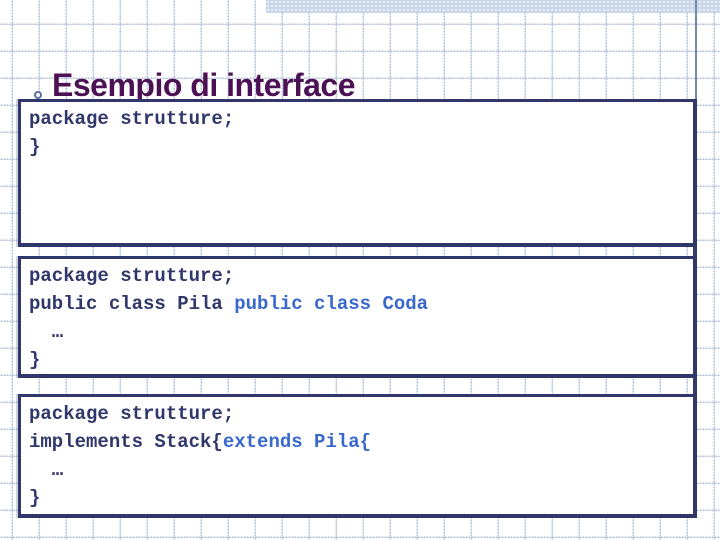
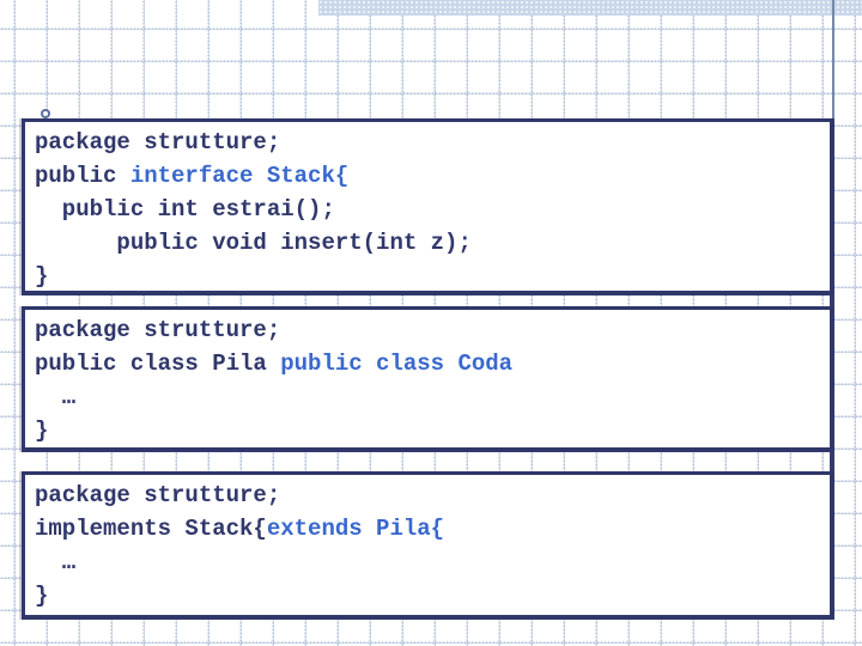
- Esempio di interface
  package strutture;
+ public interface Stack{
+ public int estrai();
+ public void insert(int z);
  }
  package strutture;
  public class Pila public class Coda
  …
  }
  package strutture;
  implements Stack{extends Pila{
  …
  }
